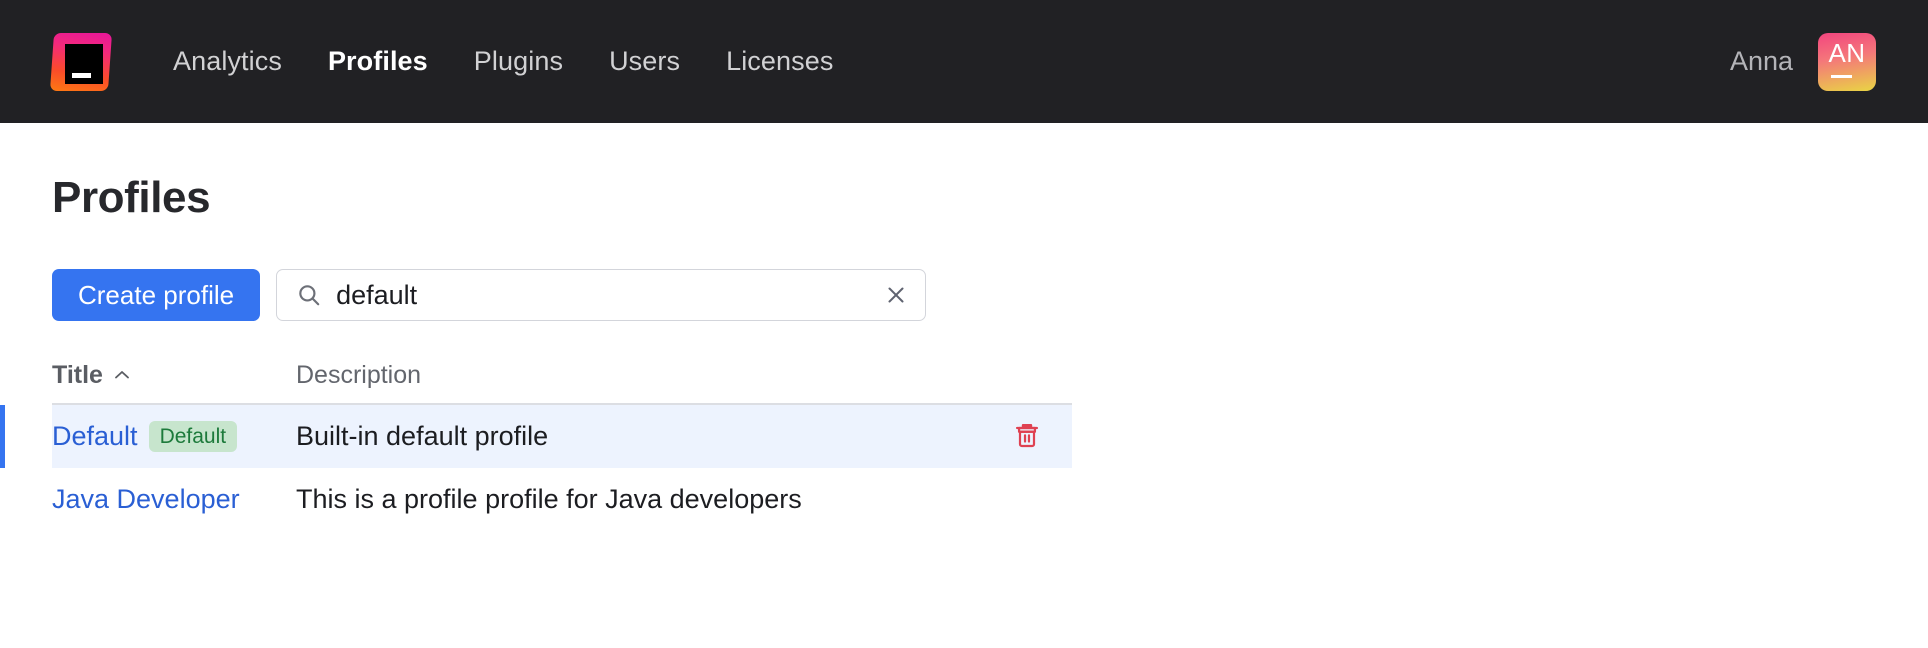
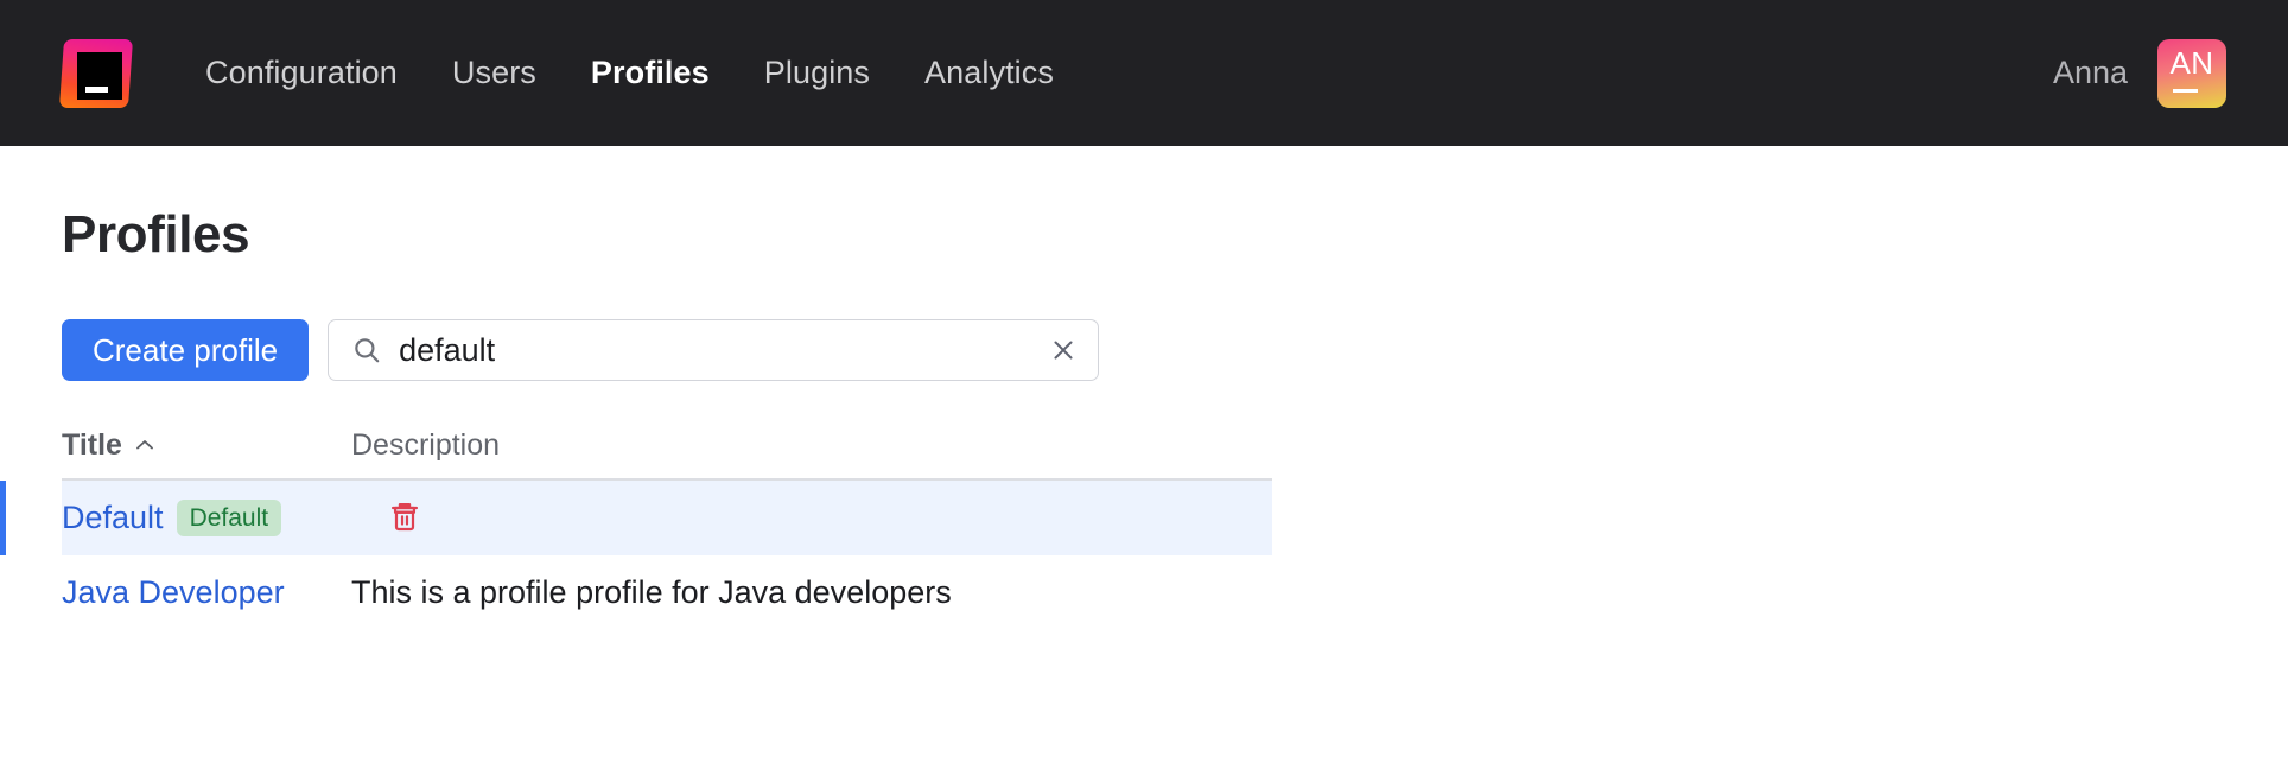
+ Configuration
- Analytics
+ Users
  Profiles
  Plugins
- Users
+ Analytics
- Licenses
  Anna
  AN
  Profiles
  Create profile
  default
  Title
  Description
  Default
  Default
- Built-in default profile
  Java Developer
  This is a profile profile for Java developers
